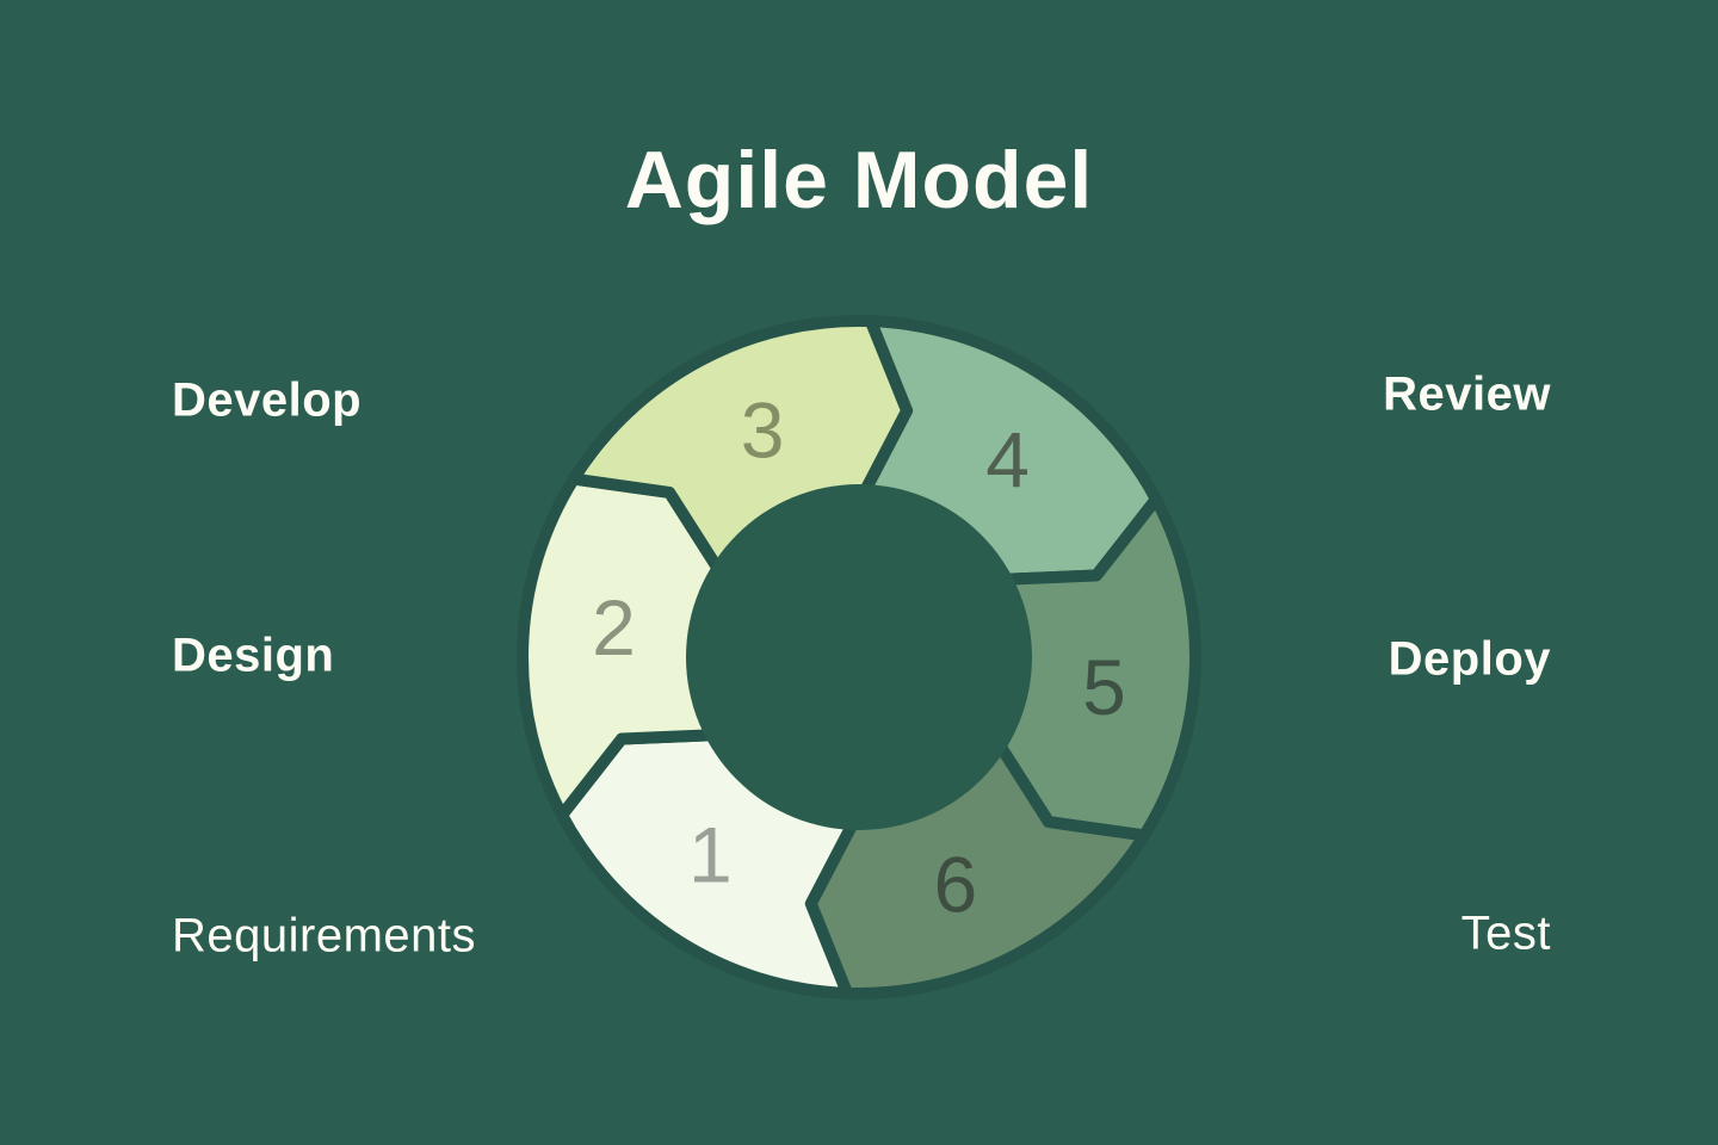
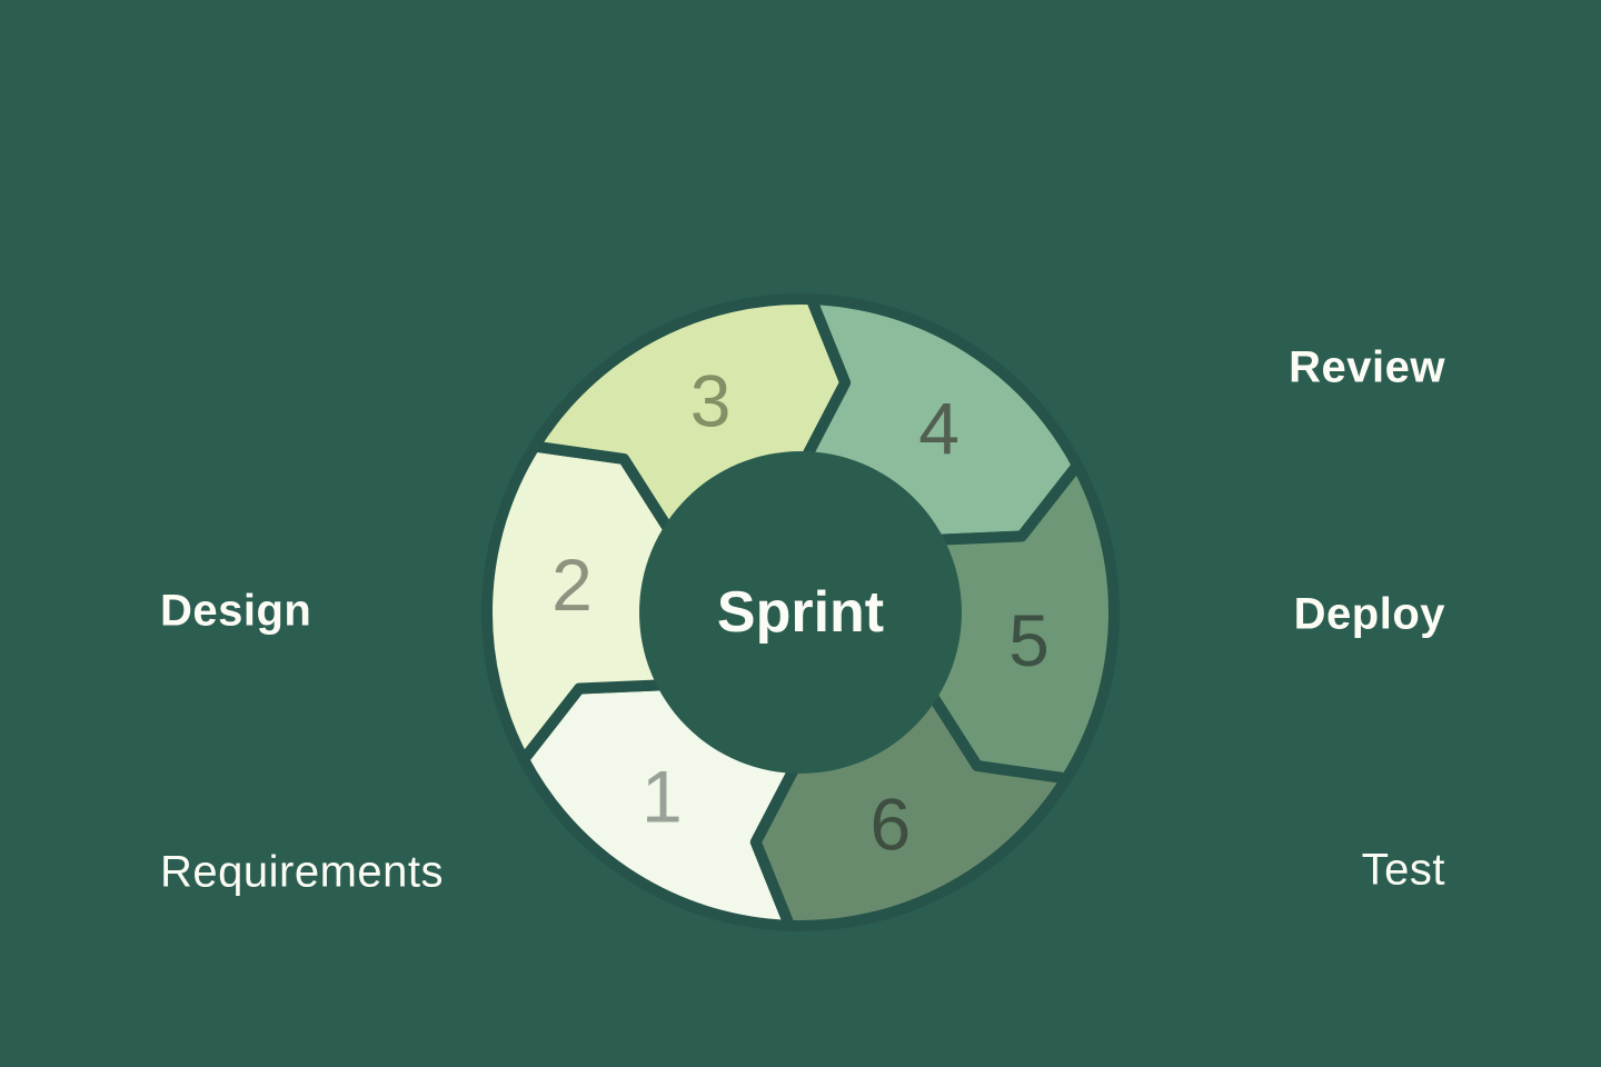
- Agile Model
- Develop
  Design
  Requirements
  Review
  Deploy
  Test
  1
  2
  3
  4
  5
  6
+ Sprint
